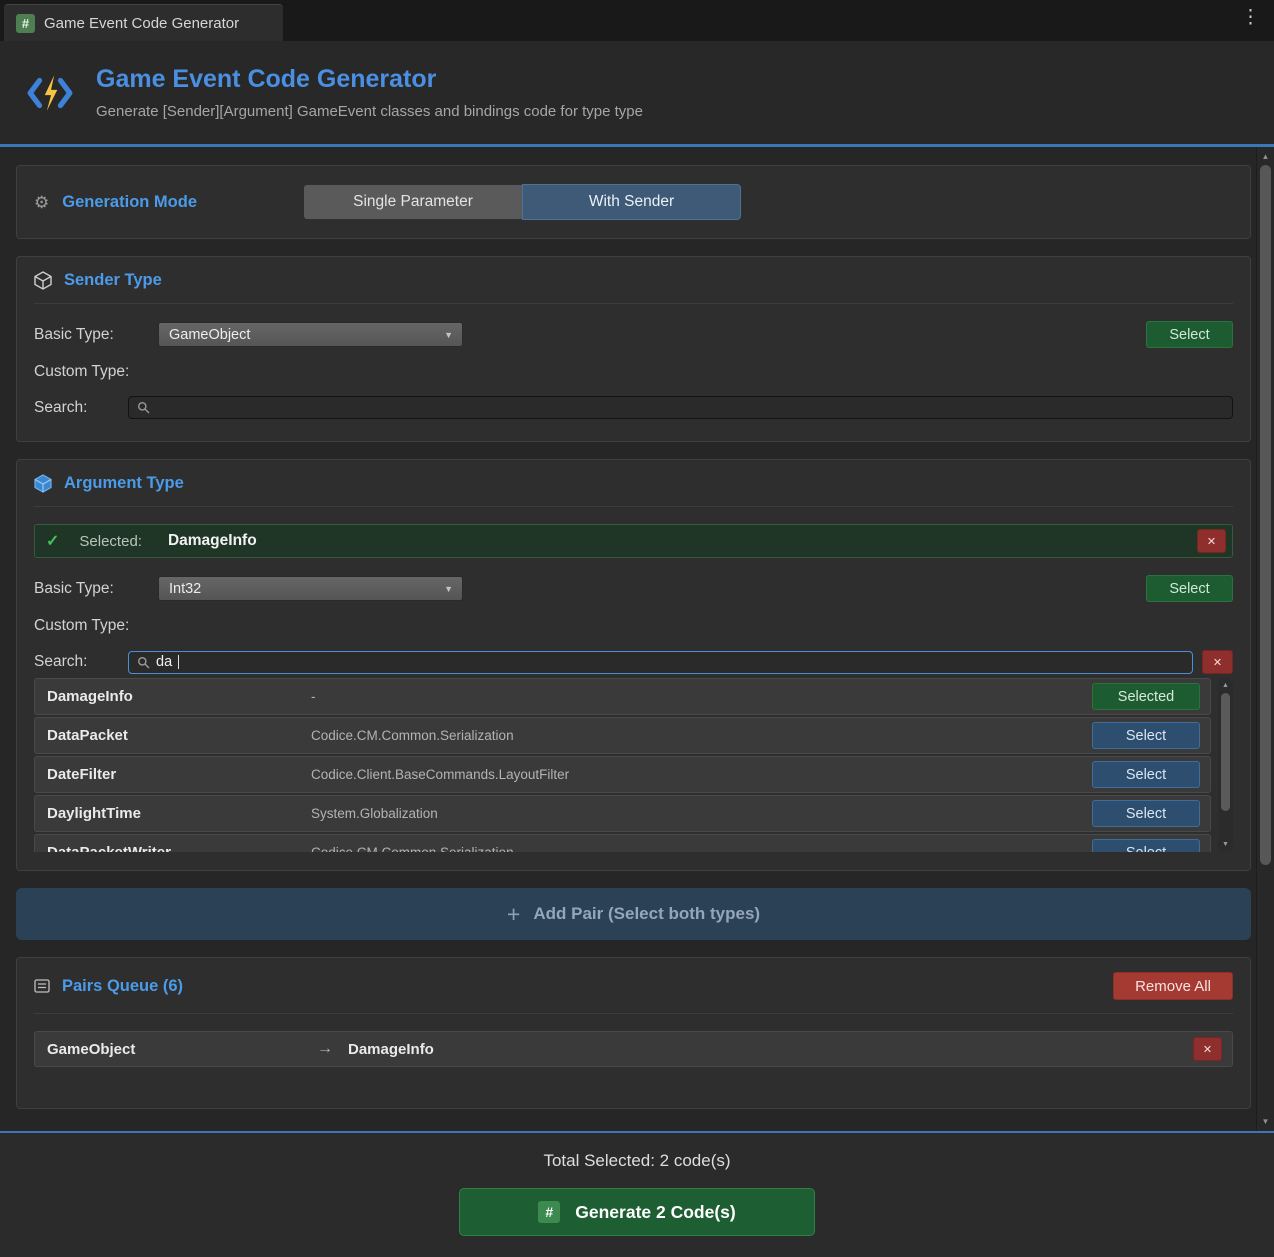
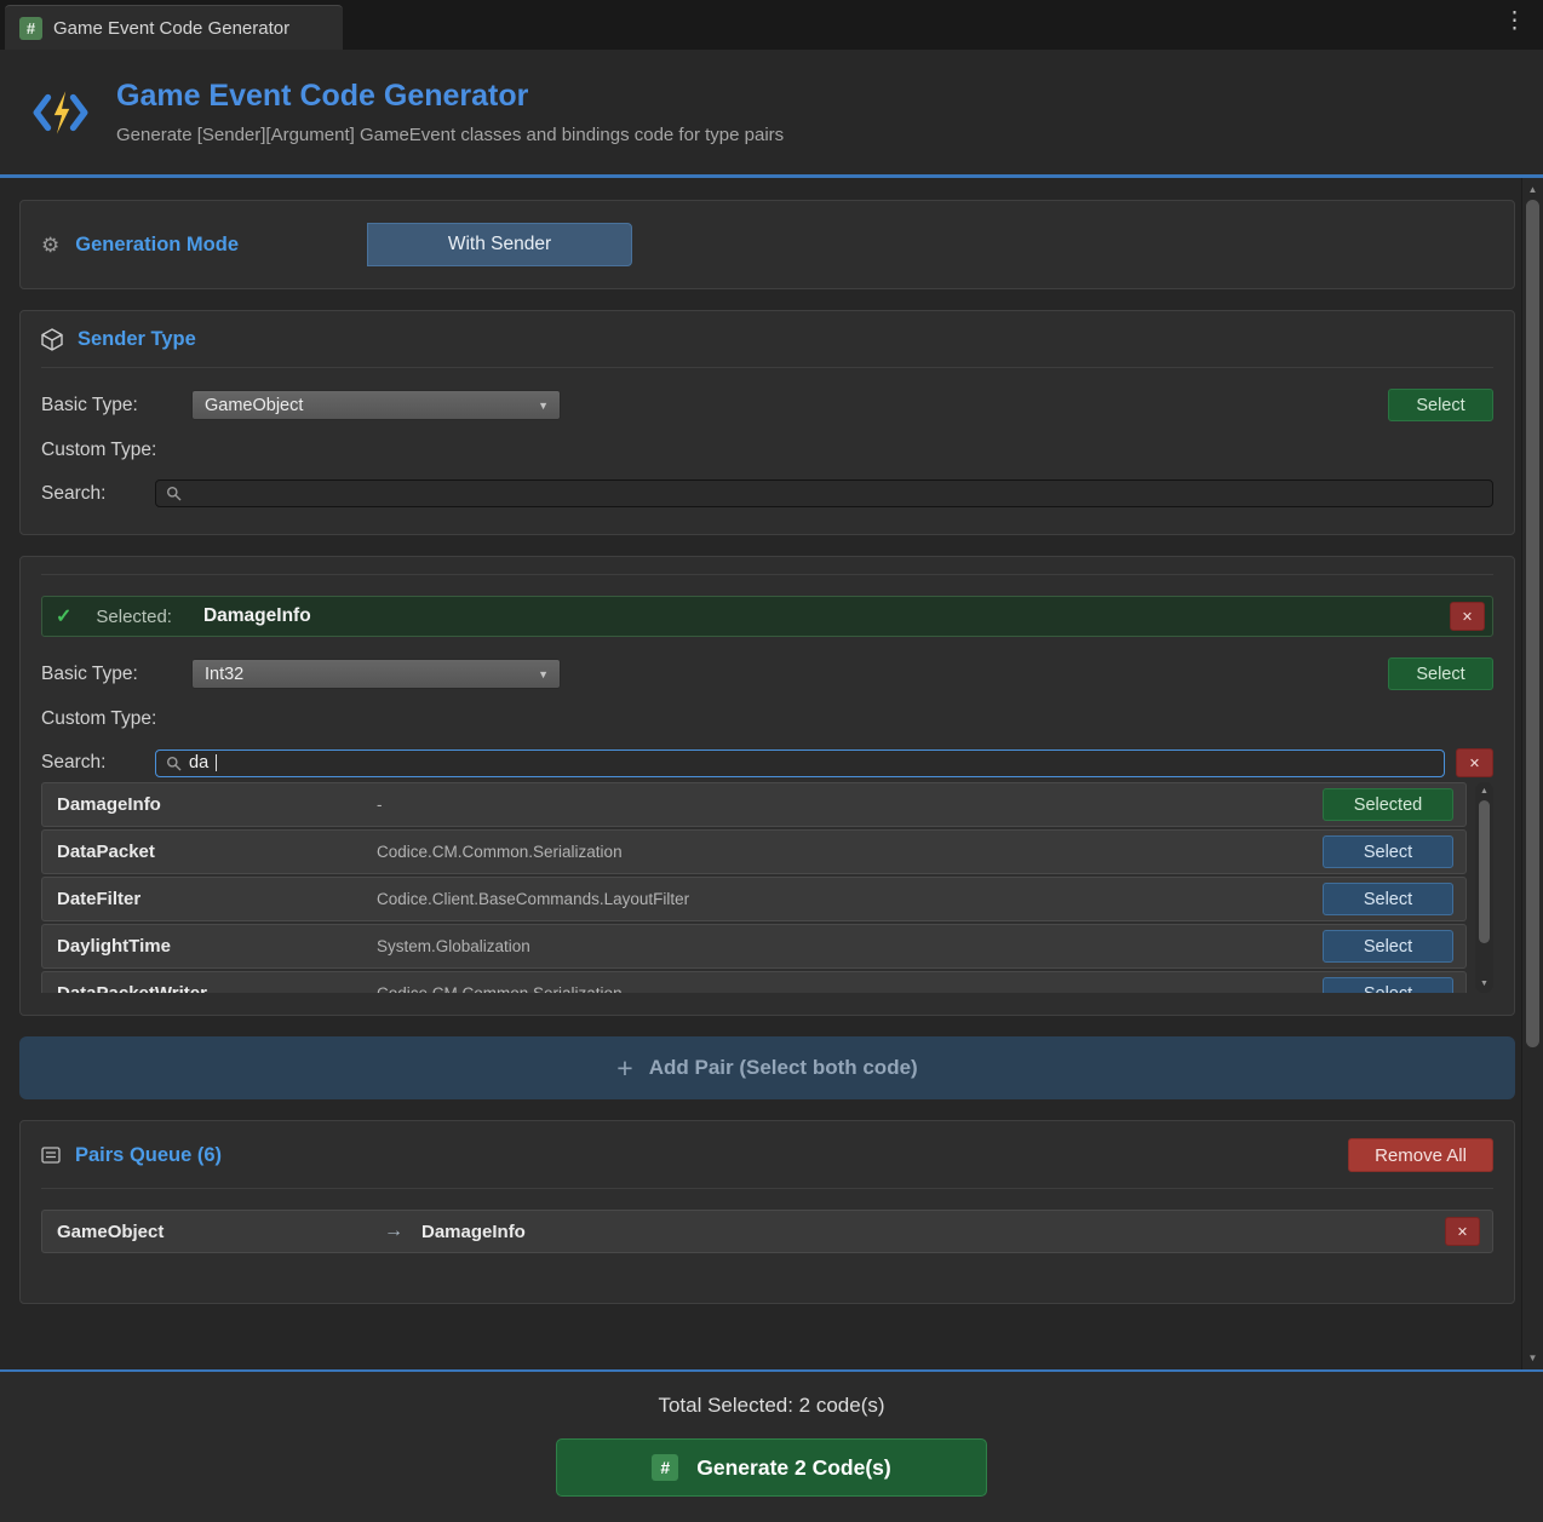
  #
  Game Event Code Generator
  ⋮
  Game Event Code Generator
- Generate [Sender][Argument] GameEvent classes and bindings code for type type
+ Generate [Sender][Argument] GameEvent classes and bindings code for type pairs
  ⚙
  Generation Mode
- Single Parameter
  With Sender
  Sender Type
  Basic Type:
  GameObject
  ▼
  Select
  Custom Type:
  Search:
- Argument Type
  ✓
  Selected:
  DamageInfo
  ✕
  Basic Type:
  Int32
  ▼
  Select
  Custom Type:
  Search:
  da
  ✕
  DamageInfo
  -
  Selected
  DataPacket
  Codice.CM.Common.Serialization
  Select
  DateFilter
  Codice.Client.BaseCommands.LayoutFilter
  Select
  DaylightTime
  System.Globalization
  Select
  +
- Add Pair (Select both types)
+ Add Pair (Select both code)
  Pairs Queue (6)
  Remove All
  GameObject
  →
  DamageInfo
  ✕
  ▲
  ▼
  Total Selected: 2 code(s)
  #
  Generate 2 Code(s)
